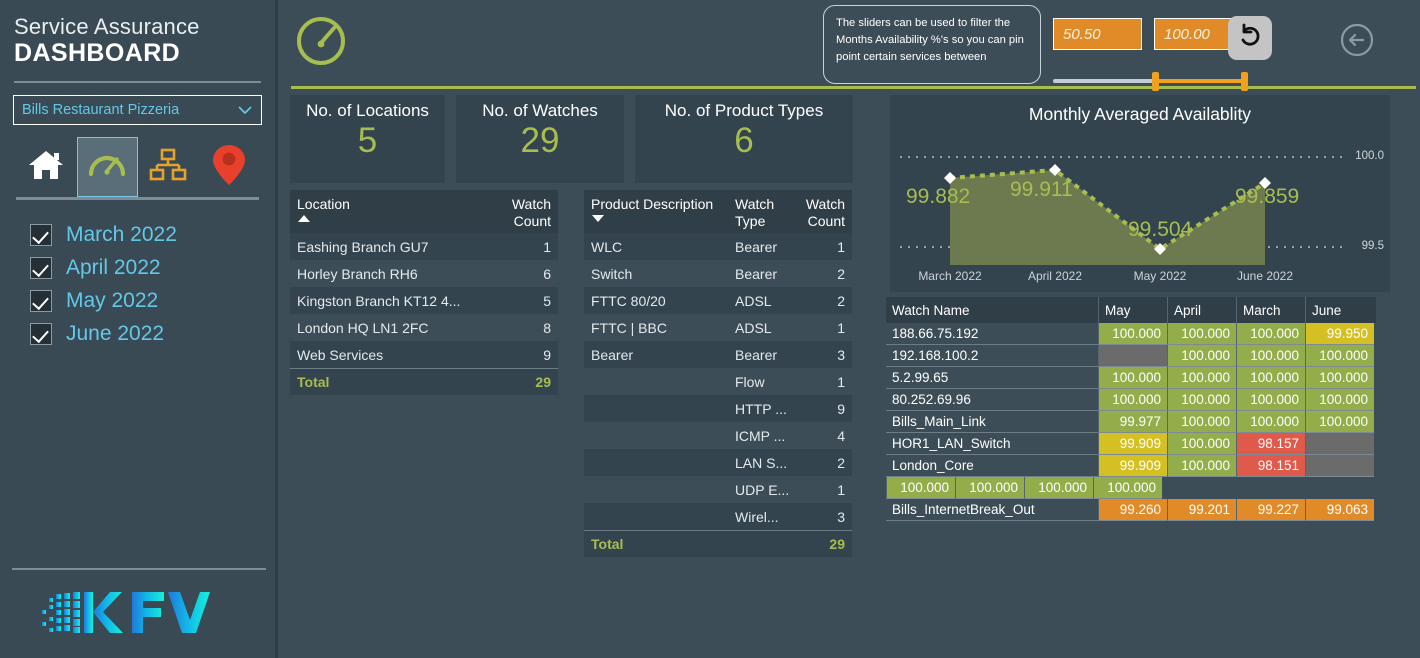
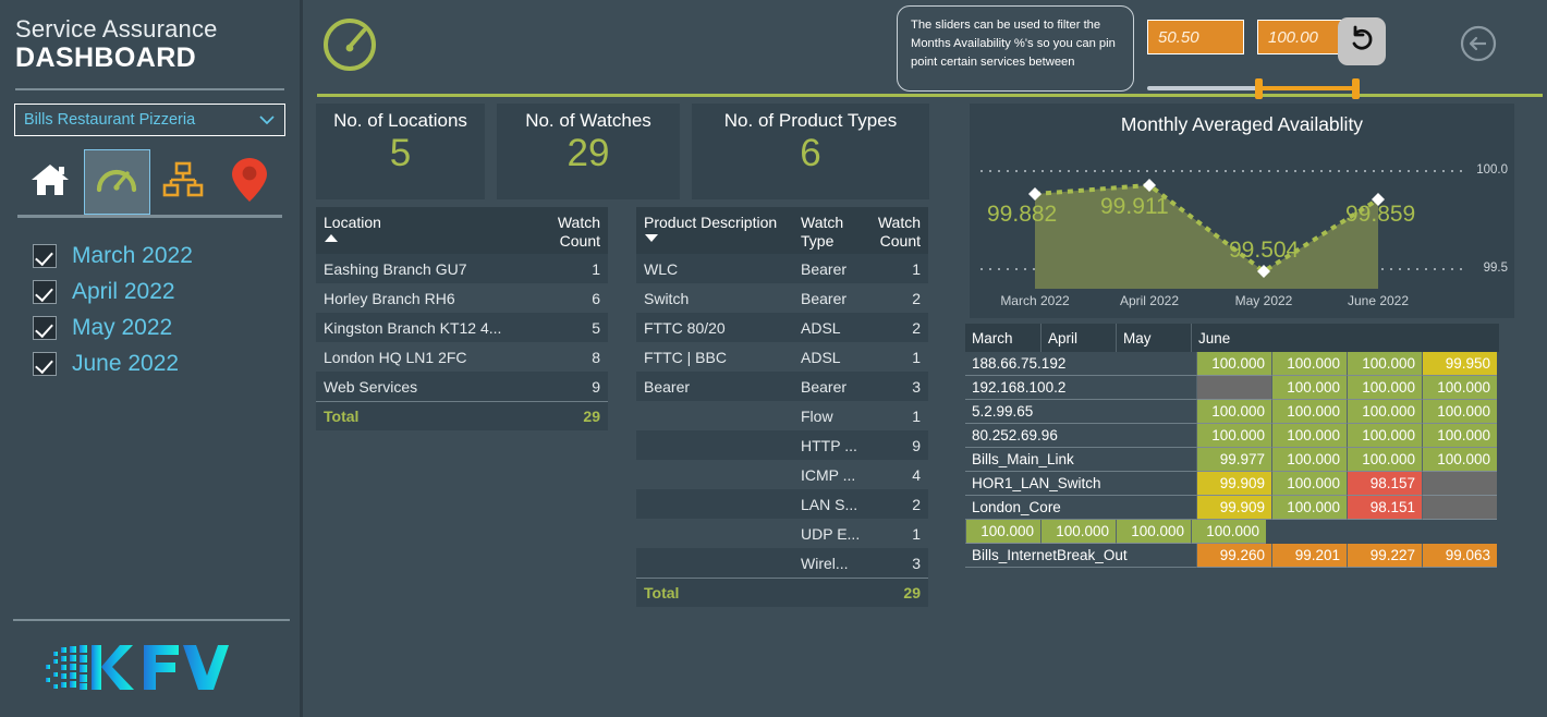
  Service Assurance
  DASHBOARD
  Bills Restaurant Pizzeria
  March 2022
  April 2022
  May 2022
  June 2022
  The sliders can be used to filter the Months Availability %'s so you can pin point certain services between
  50.50
  100.00
  No. of Locations
  5
  No. of Watches
  29
  No. of Product Types
  6
  Location
  Watch
  Count
  Eashing Branch GU7
  1
  Horley Branch RH6
  6
  Kingston Branch KT12 4...
  5
  London HQ LN1 2FC
  8
  Web Services
  9
  Total
  29
  Product Description
  Watch
  Type
  Watch
  Count
  WLC
  Bearer
  1
  Switch
  Bearer
  2
  FTTC 80/20
  ADSL
  2
  FTTC | BBC
  ADSL
  1
  Bearer
  Bearer
  3
  Flow
  1
  HTTP ...
  9
  ICMP ...
  4
  LAN S...
  2
  UDP E...
  1
  Wirel...
  3
  Total
  29
  Monthly Averaged Availablity
  100.0
  99.5
  99.882
  99.911
  99.504
  99.859
  March 2022
  April 2022
  May 2022
  June 2022
- Watch Name
- May
+ March
  April
- March
+ May
  June
  188.66.75.192
  100.000
  100.000
  100.000
  99.950
  192.168.100.2
  100.000
  100.000
  100.000
  5.2.99.65
  100.000
  100.000
  100.000
  100.000
  80.252.69.96
  100.000
  100.000
  100.000
  100.000
  Bills_Main_Link
  99.977
  100.000
  100.000
  100.000
  HOR1_LAN_Switch
  99.909
  100.000
  98.157
  London_Core
  99.909
  100.000
  98.151
  100.000
  100.000
  100.000
  100.000
  Bills_InternetBreak_Out
  99.260
  99.201
  99.227
  99.063
